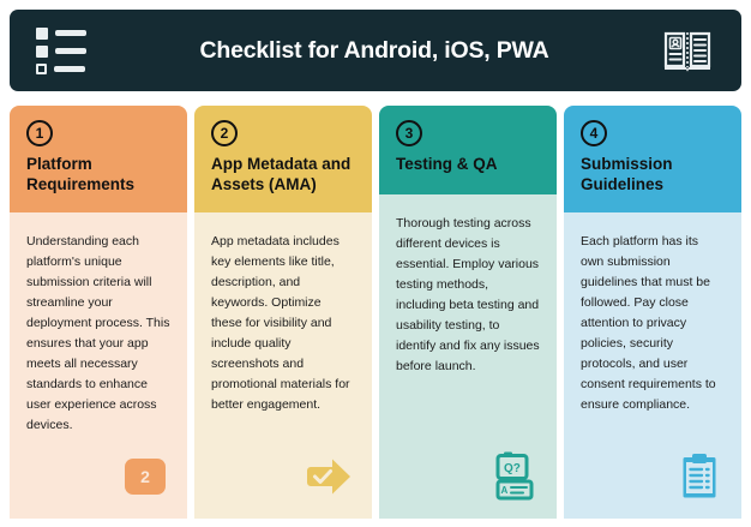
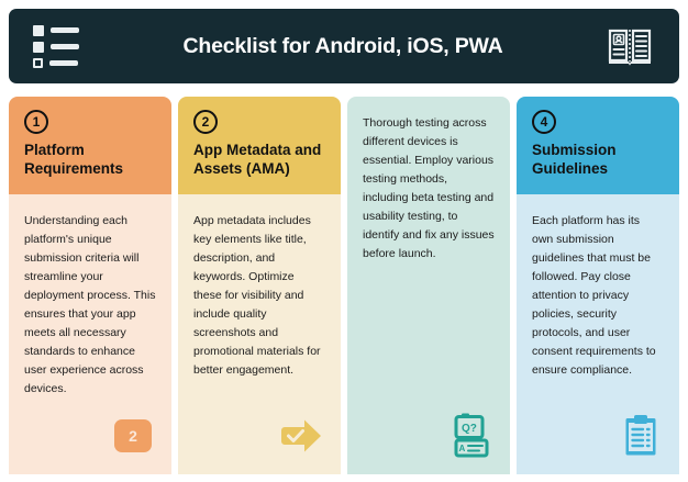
  Checklist for Android, iOS, PWA
  1
  Platform Requirements
  Understanding each platform's unique submission criteria will streamline your deployment process. This ensures that your app meets all necessary standards to enhance user experience across devices.
  2
  2
  App Metadata and Assets (AMA)
  App metadata includes key elements like title, description, and keywords. Optimize these for visibility and include quality screenshots and promotional materials for better engagement.
- 3
- Testing & QA
  Thorough testing across different devices is essential. Employ various testing methods, including beta testing and usability testing, to identify and fix any issues before launch.
  Q?
  A
  4
  Submission Guidelines
  Each platform has its own submission guidelines that must be followed. Pay close attention to privacy policies, security protocols, and user consent requirements to ensure compliance.
